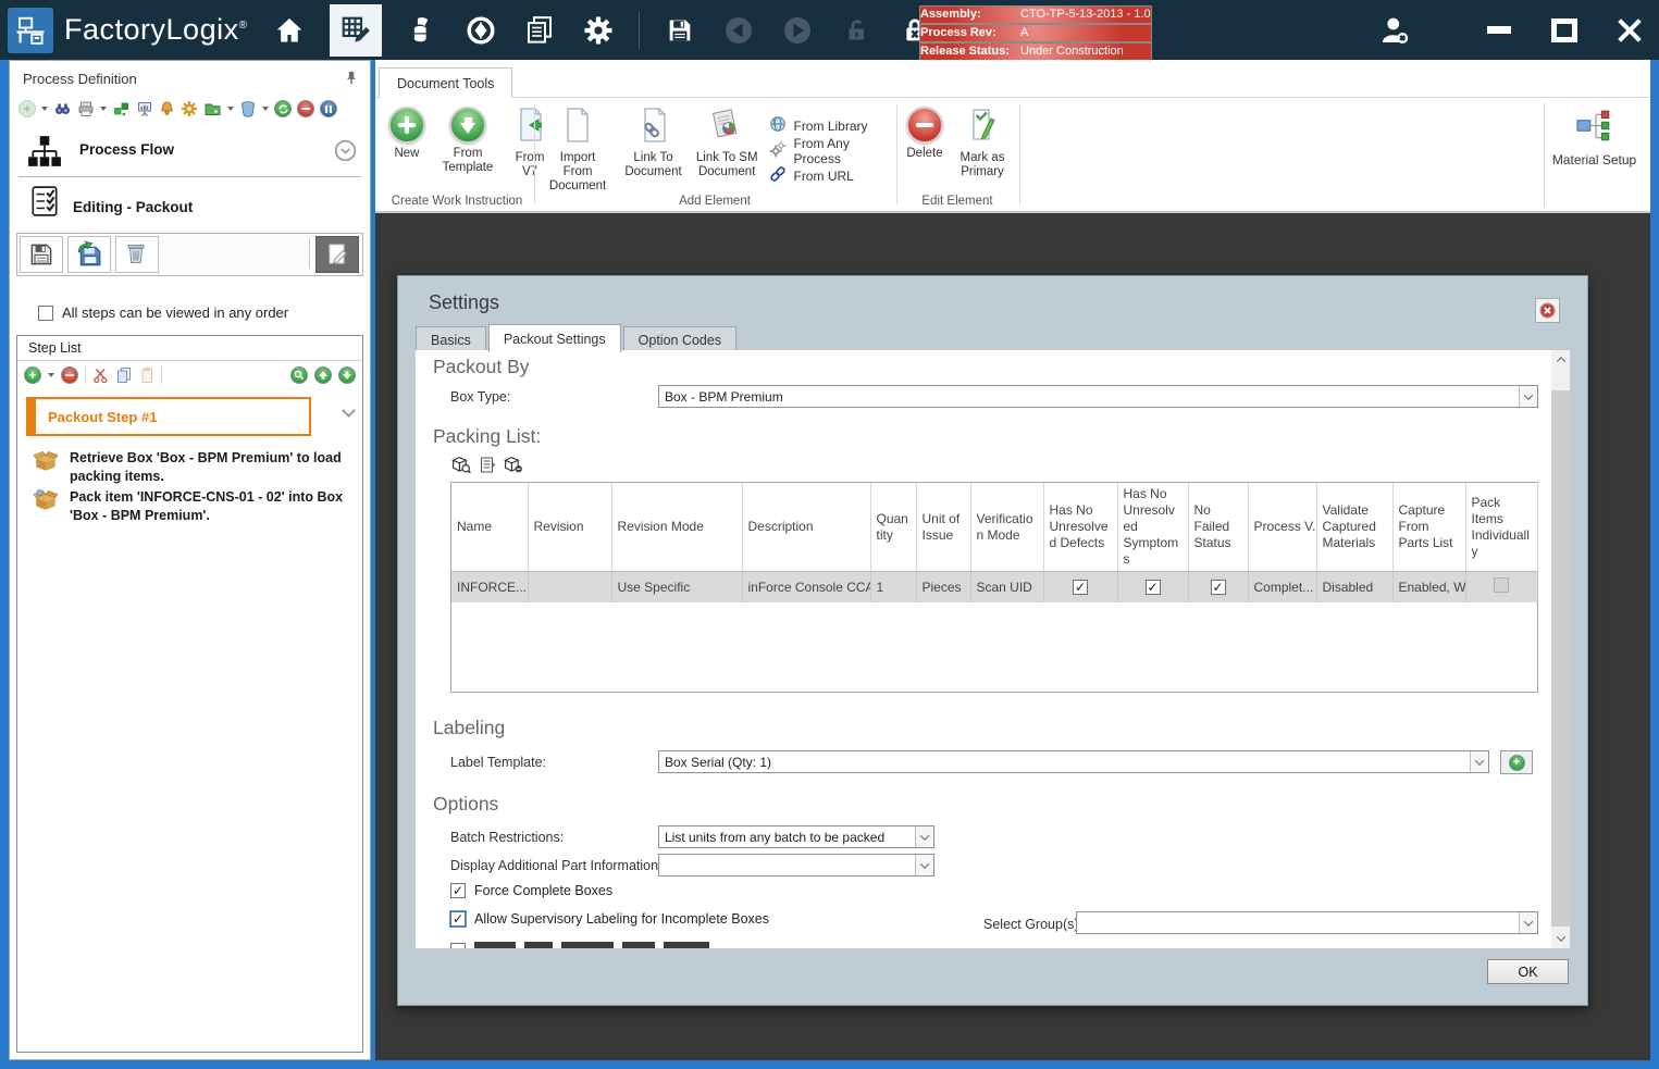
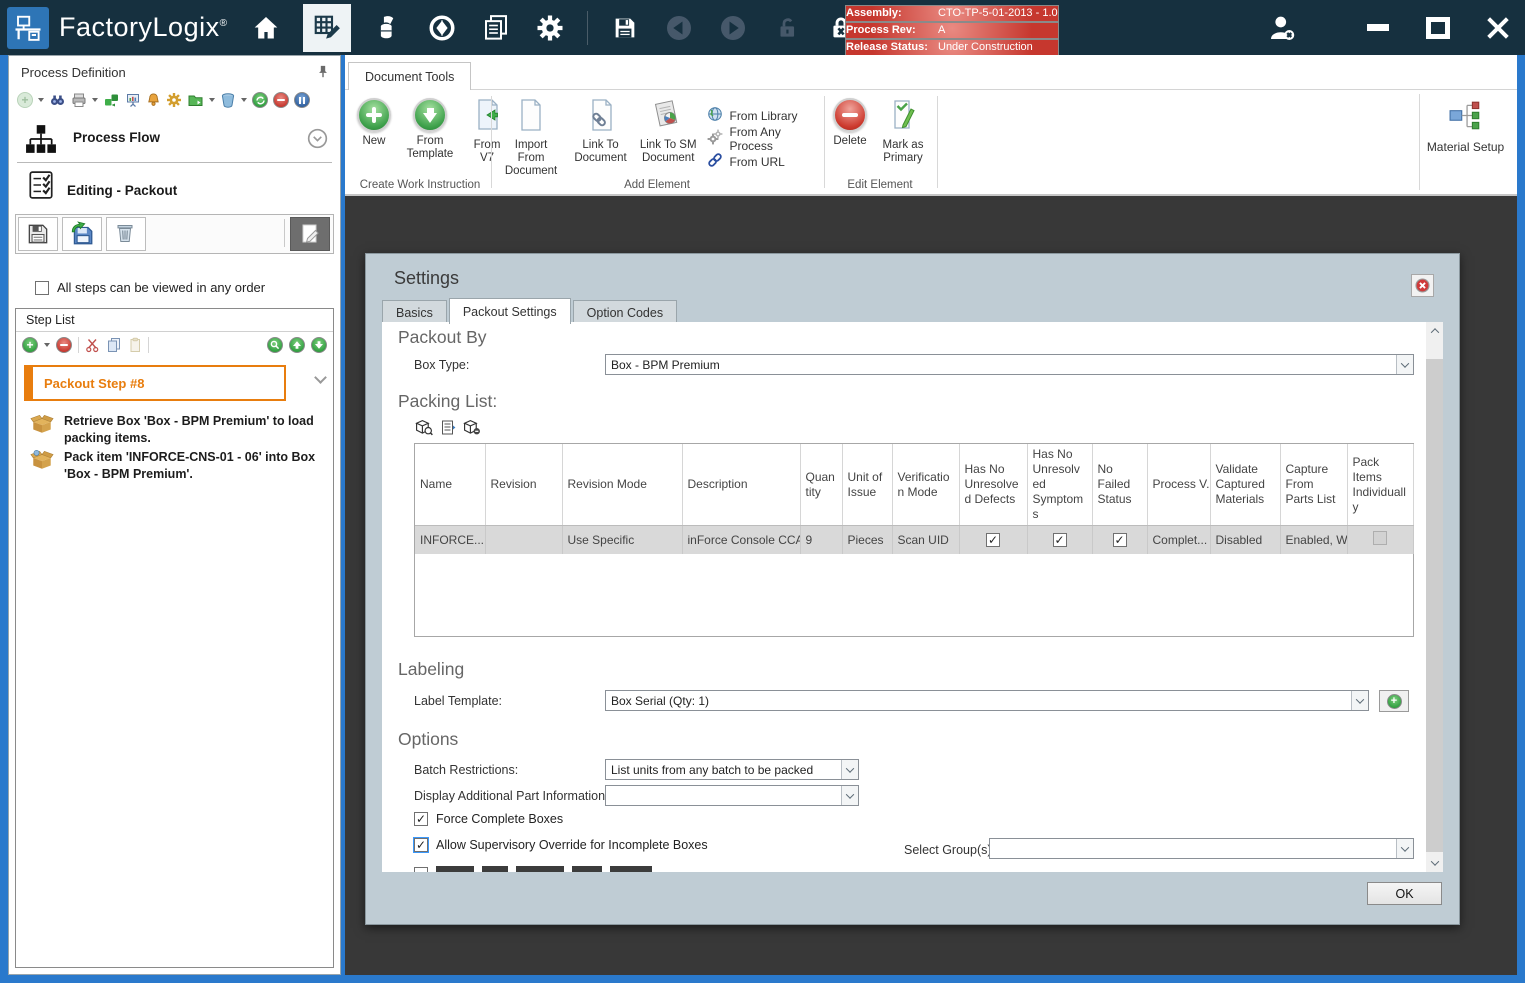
  FactoryLogix®
  Assembly:
- CTO-TP-5-13-2013 - 1.0
+ CTO-TP-5-01-2013 - 1.0
  Process Rev:
  A
  Release Status:
  Under Construction
  Process Definition
  +
  Process Flow
  Editing - Packout
  All steps can be viewed in any order
  Step List
  +
- Packout Step #1
+ Packout Step #8
  Retrieve Box 'Box - BPM Premium' to load packing items.
- Pack item 'INFORCE-CNS-01 - 02' into Box 'Box - BPM Premium'.
+ Pack item 'INFORCE-CNS-01 - 06' into Box 'Box - BPM Premium'.
  Document Tools
  New
  From Template
  From V
  Create Work Instruction
  Import From Document
  Link To Document
  Link To SM Document
  From Library
  From Any Process
  From URL
  Add Element
  Delete
  Mark as Primary
  Edit Element
  Material Setup
  Settings
  Basics
  Packout Settings
  Option Codes
  Packout By
  Box Type:
  Box - BPM Premium
  Packing List:
  Name	Revision	Revision Mode	Description	Quantity	Unit of Issue	Verification Mode	Has No Unresolved Defects	Has No Unresolved Symptoms	No Failed Status	Process V.	Validate Captured Materials	Capture From Parts List	Pack Items Individually
- INFORCE...		Use Specific	inForce Console CC	1	Pieces	Scan UID	✓	✓	✓	Complet...	Disabled	Enabled, W
+ INFORCE...		Use Specific	inForce Console CC	9	Pieces	Scan UID	✓	✓	✓	Complet...	Disabled	Enabled, W
  Labeling
  Label Template:
  Box Serial (Qty: 1)
  +
  Options
  Batch Restrictions:
  List units from any batch to be packed
  Display Additional Part Information
  ✓
  Force Complete Boxes
  ✓
- Allow Supervisory Labeling for Incomplete Boxes
+ Allow Supervisory Override for Incomplete Boxes
  Select Group(s
  OK
